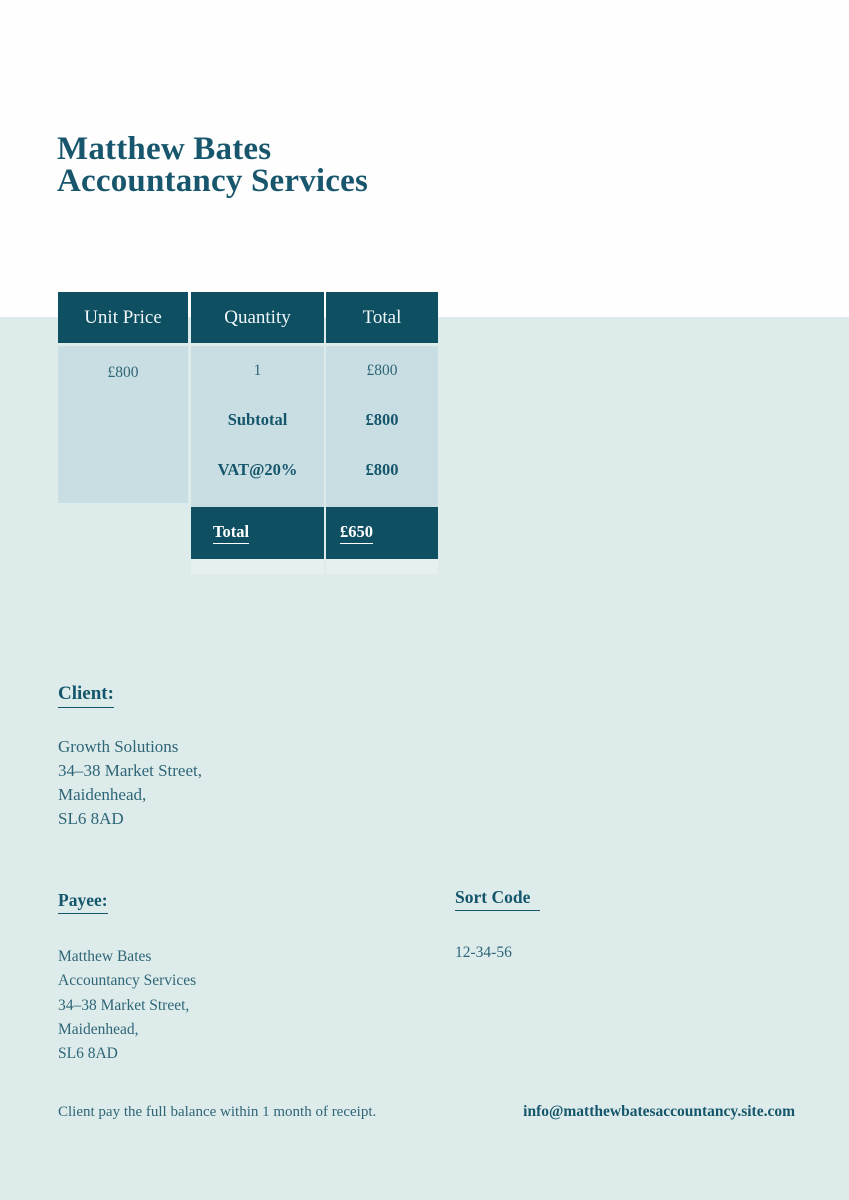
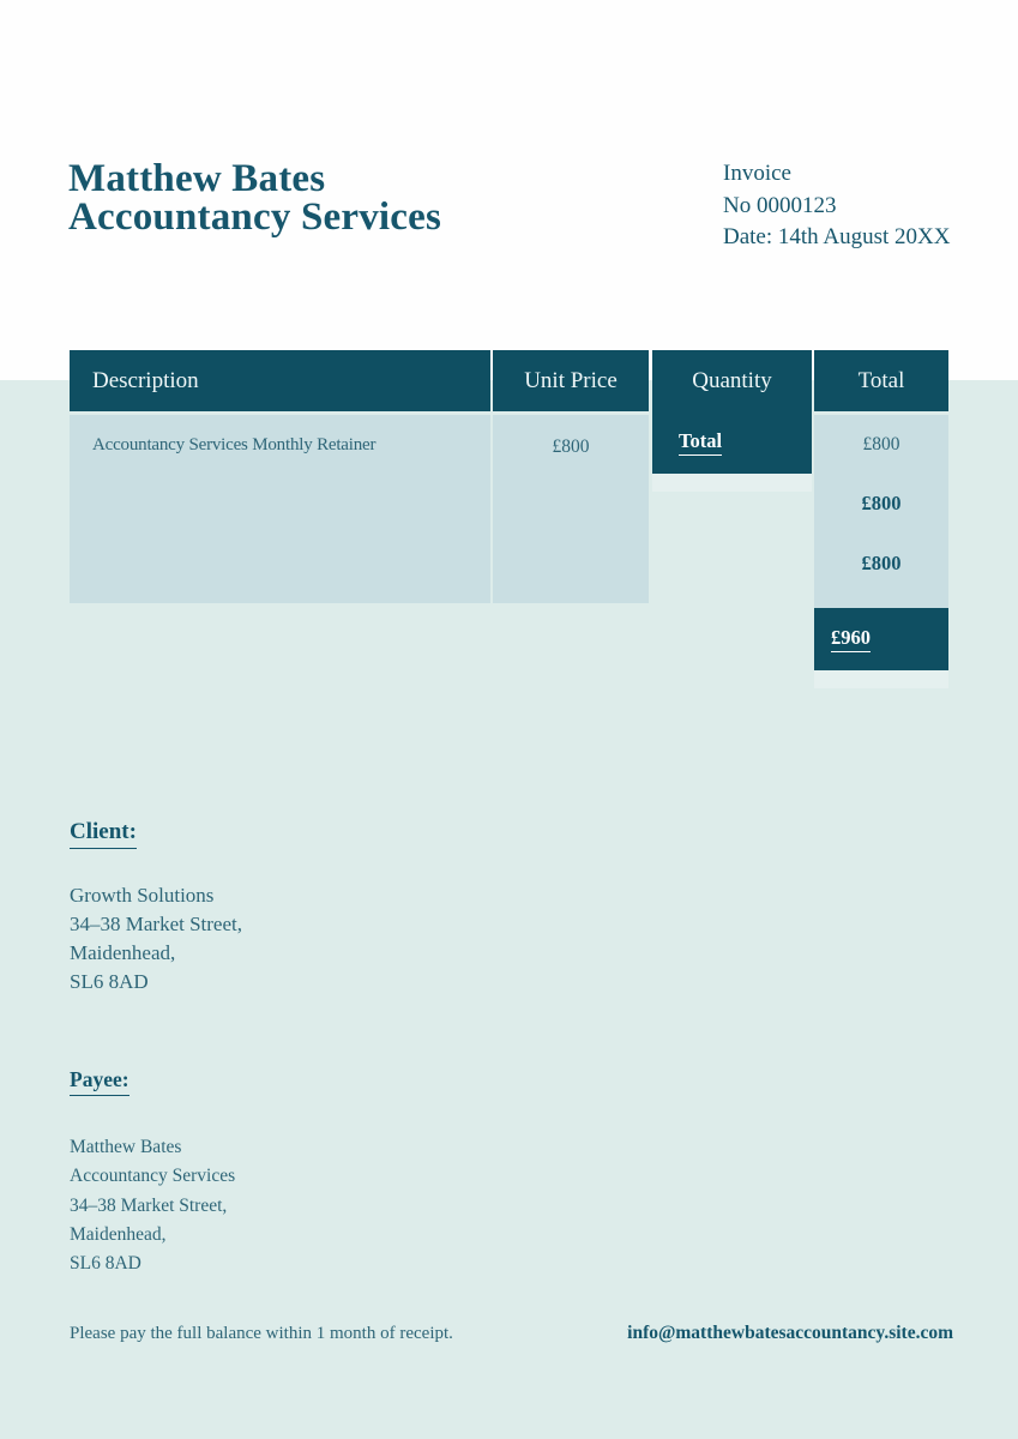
  Matthew Bates
  Accountancy Services
+ Invoice
+ No 0000123
+ Date: 14th August 20XX
+ Description
+ Accountancy Services Monthly Retainer
  Unit Price
  £800
  Quantity
- 1
- Subtotal
- VAT@20%
  Total
  Total
  £800
  £800
  £800
- £650
+ £960
  Client:
  Growth Solutions
  34–38 Market Street,
  Maidenhead,
  SL6 8AD
  Payee:
  Matthew Bates
  Accountancy Services
  34–38 Market Street,
  Maidenhead,
  SL6 8AD
- Sort Code
- 12-34-56
- Client pay the full balance within 1 month of receipt.
+ Please pay the full balance within 1 month of receipt.
  info@matthewbatesaccountancy.site.com
